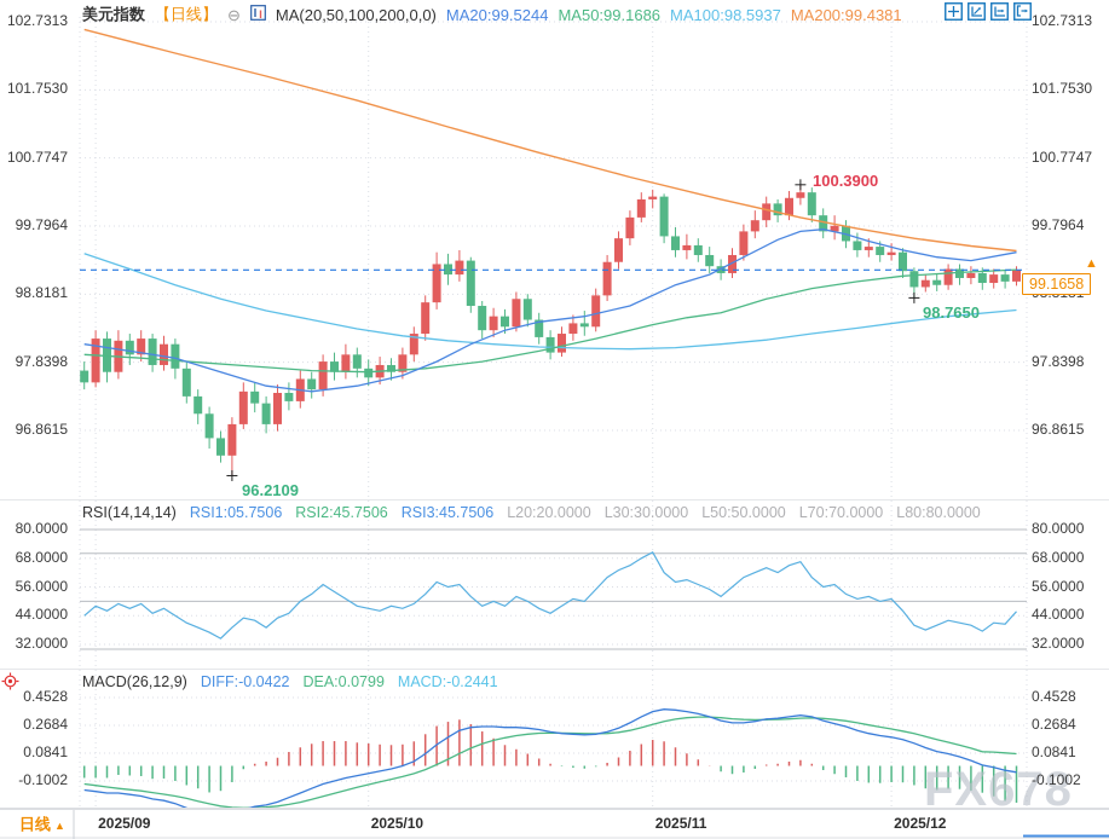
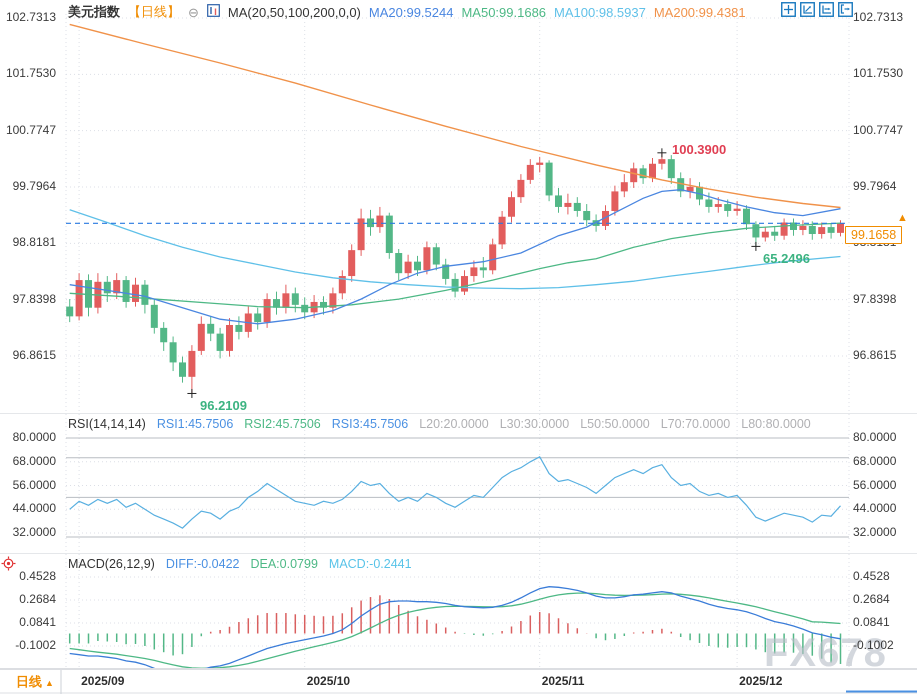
  美元指数
  【日线】
  ⊖
  MA(20,50,100,200,0,0)
  MA20:99.5244
  MA50:99.1686
  MA100:98.5937
  MA200:99.4381
  RSI(14,14,14)
- RSI1:05.7506
+ RSI1:45.7506
  RSI2:45.7506
  RSI3:45.7506
  L20:20.0000
  L30:30.0000
  L50:50.0000
  L70:70.0000
  L80:80.0000
  MACD(26,12,9)
  DIFF:-0.0422
  DEA:0.0799
  MACD:-0.2441
  100.3900
  96.2109
- 98.7650
+ 65.2496
  99.1658
  ▲
  日线 ▲
  FX678
  102.7313
  102.7313
  101.7530
  101.7530
  100.7747
  100.7747
  99.7964
  99.7964
  98.8181
  97.8398
  97.8398
  96.8615
  96.8615
  80.0000
  80.0000
  68.0000
  68.0000
  56.0000
  56.0000
  44.0000
  44.0000
  32.0000
  32.0000
  0.4528
  0.4528
  0.2684
  0.2684
  0.0841
  0.0841
  -0.1002
  -0.1002
  2025/09
  2025/10
  2025/11
  2025/12
